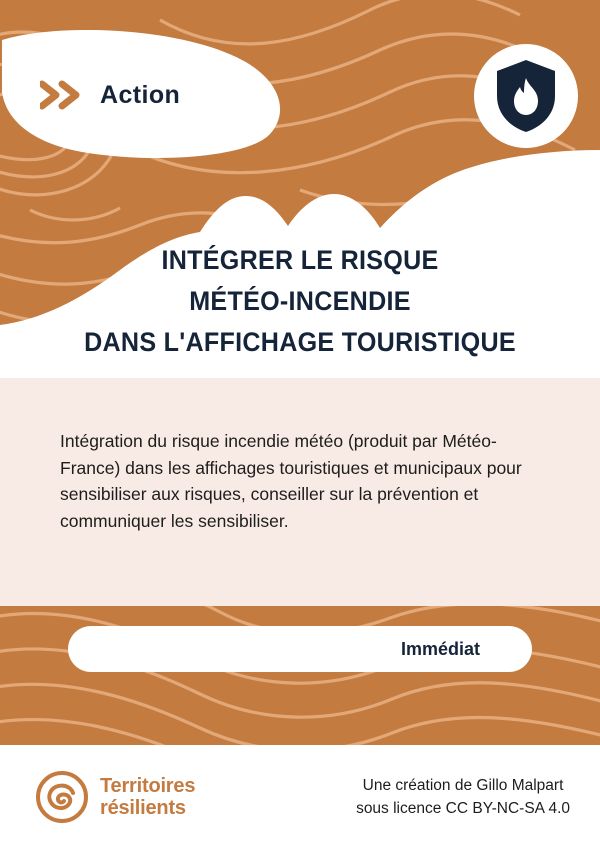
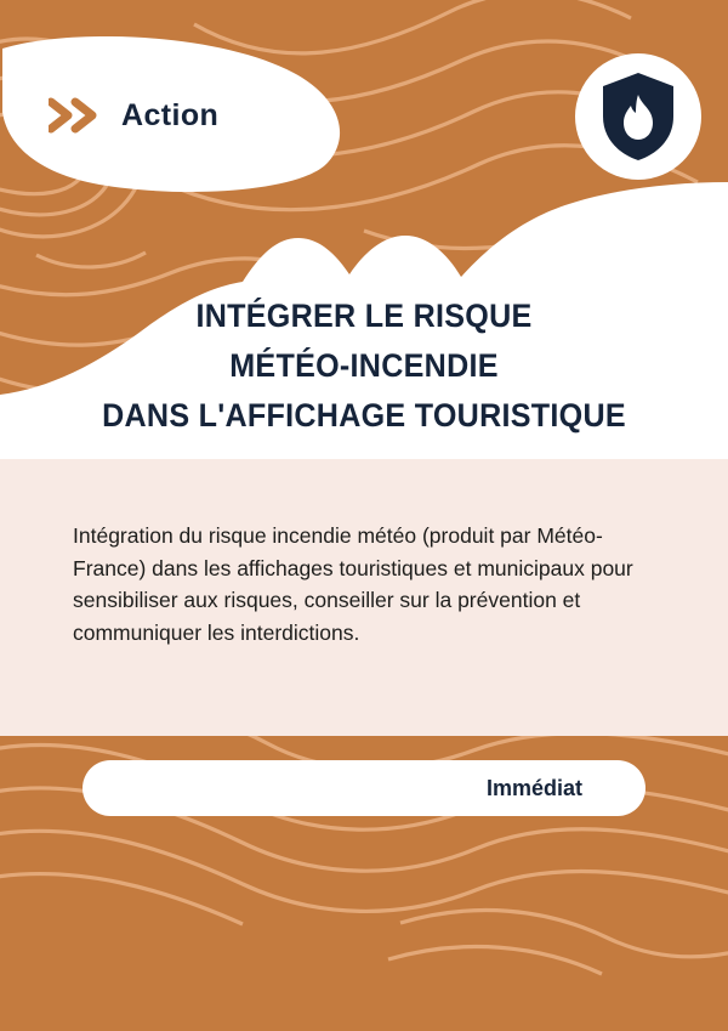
  Action
  INTÉGRER LE RISQUE
  MÉTÉO-INCENDIE
  DANS L'AFFICHAGE TOURISTIQUE
- Intégration du risque incendie météo (produit par Météo-France) dans les affichages touristiques et municipaux pour sensibiliser aux risques, conseiller sur la prévention et communiquer les sensibiliser.
+ Intégration du risque incendie météo (produit par Météo-France) dans les affichages touristiques et municipaux pour sensibiliser aux risques, conseiller sur la prévention et communiquer les interdictions.
  Immédiat
- Territoires
- résilients
- Une création de Gillo Malpart
- sous licence CC BY-NC-SA 4.0
